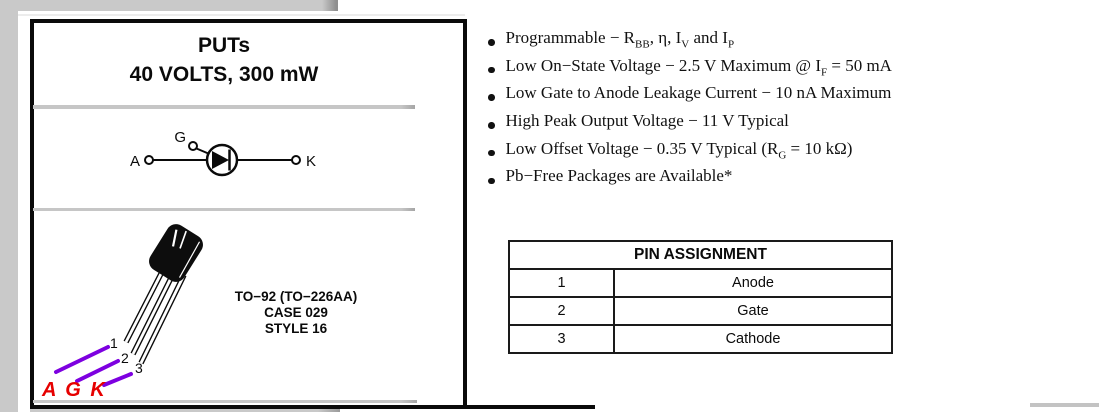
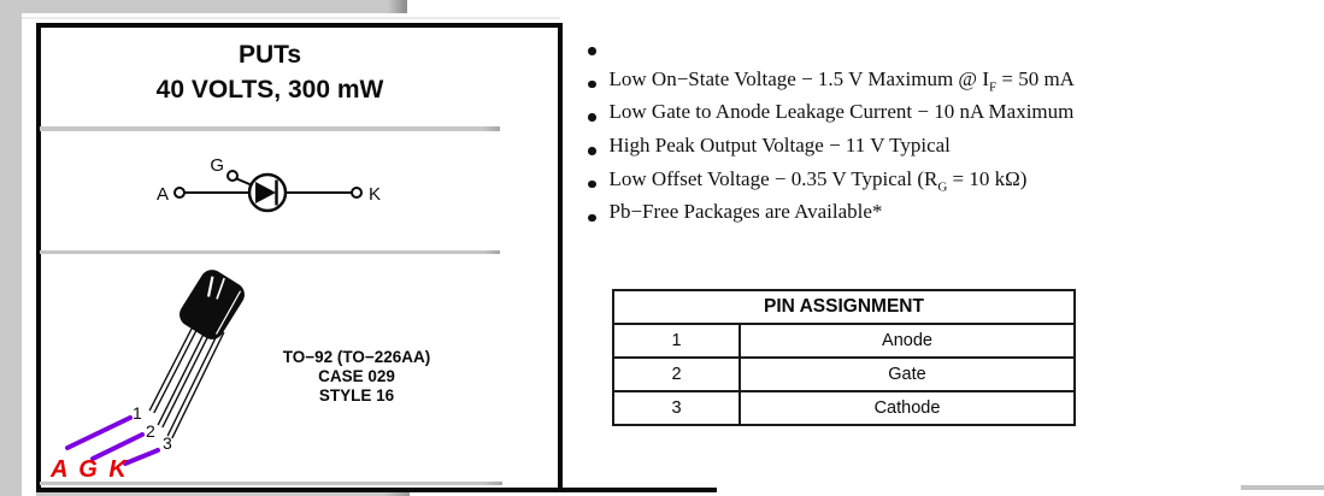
  PUTs
  40 VOLTS, 300 mW
  A
  K
  G
  1
  2
  3
  A G K
  TO−92 (TO−226AA)
  CASE 029
  STYLE 16
- Programmable − RBB, η, IV and IP
- Low On−State Voltage − 2.5 V Maximum @ IF = 50 mA
+ Low On−State Voltage − 1.5 V Maximum @ IF = 50 mA
  Low Gate to Anode Leakage Current − 10 nA Maximum
  High Peak Output Voltage − 11 V Typical
  Low Offset Voltage − 0.35 V Typical (RG = 10 kΩ)
  Pb−Free Packages are Available*
  PIN ASSIGNMENT
  1	Anode
  2	Gate
  3	Cathode
